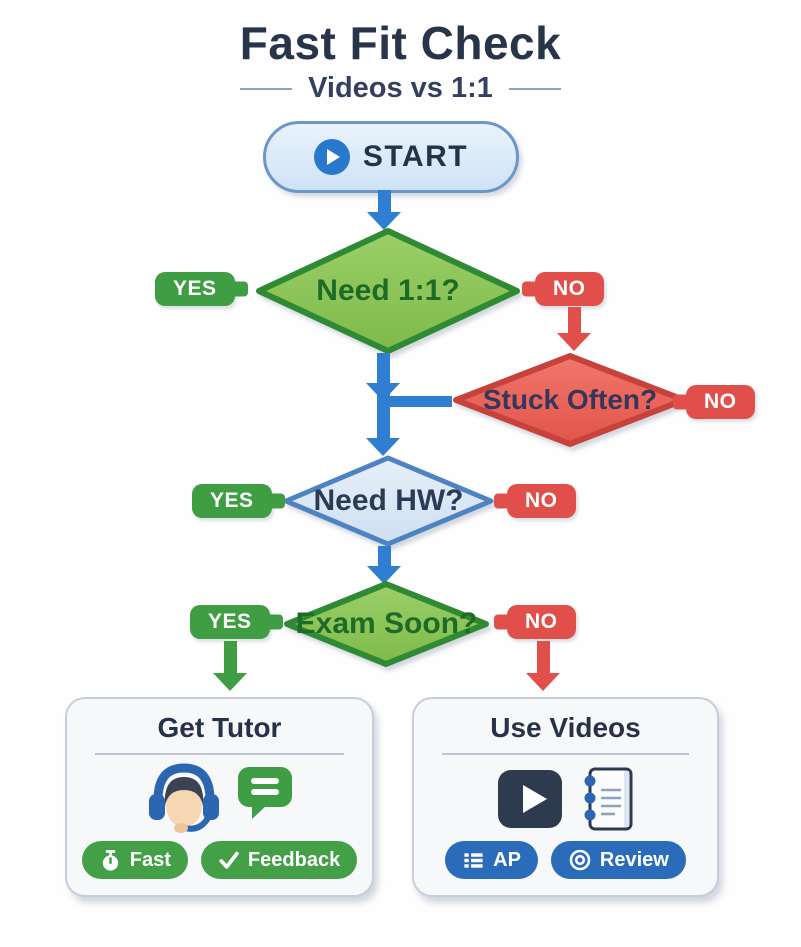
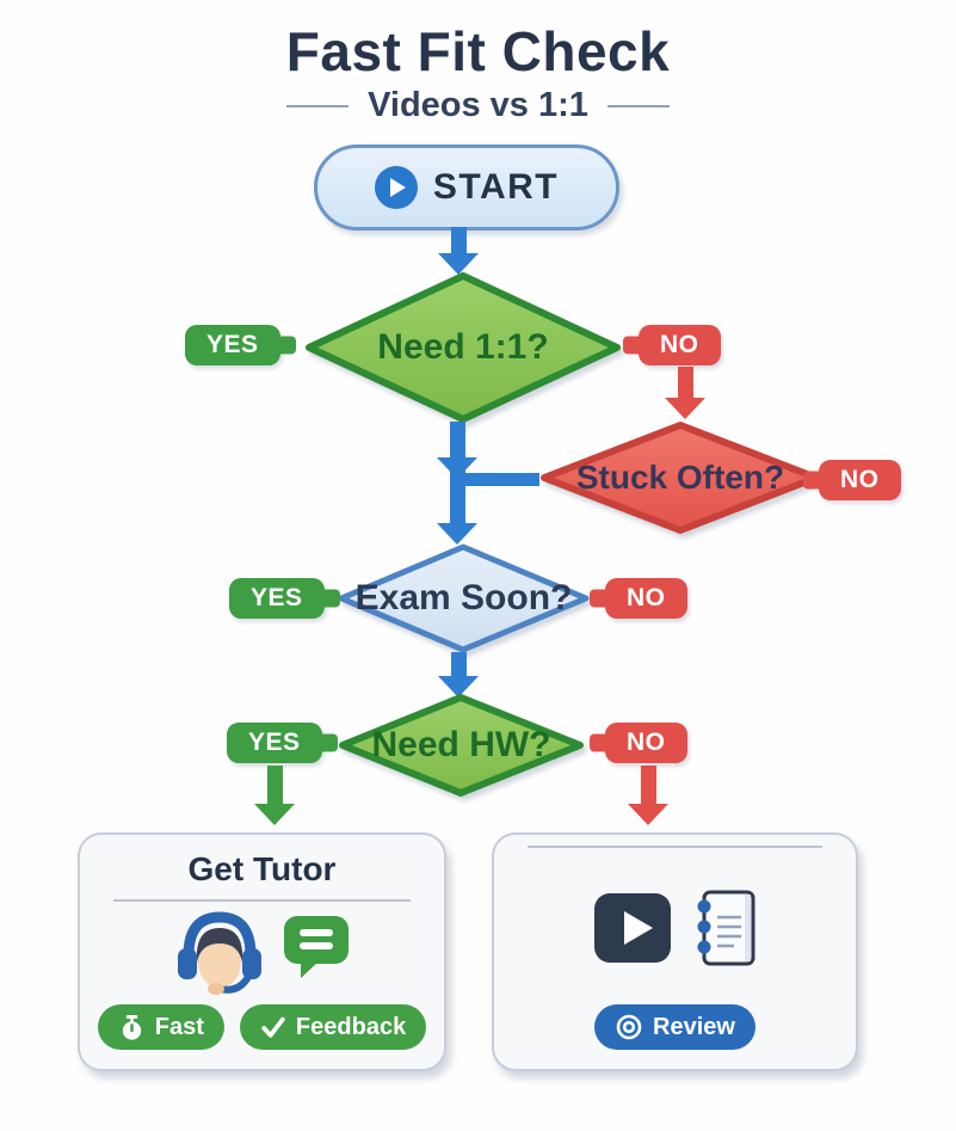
  Fast Fit Check
  Videos vs 1:1
  START
  Need 1:1?
  YES
  NO
  Stuck Often?
  NO
- Need HW?
+ Exam Soon?
  YES
  NO
- Exam Soon?
+ Need HW?
  YES
  NO
  Get Tutor
  Fast
  Feedback
- Use Videos
- AP
  Review
